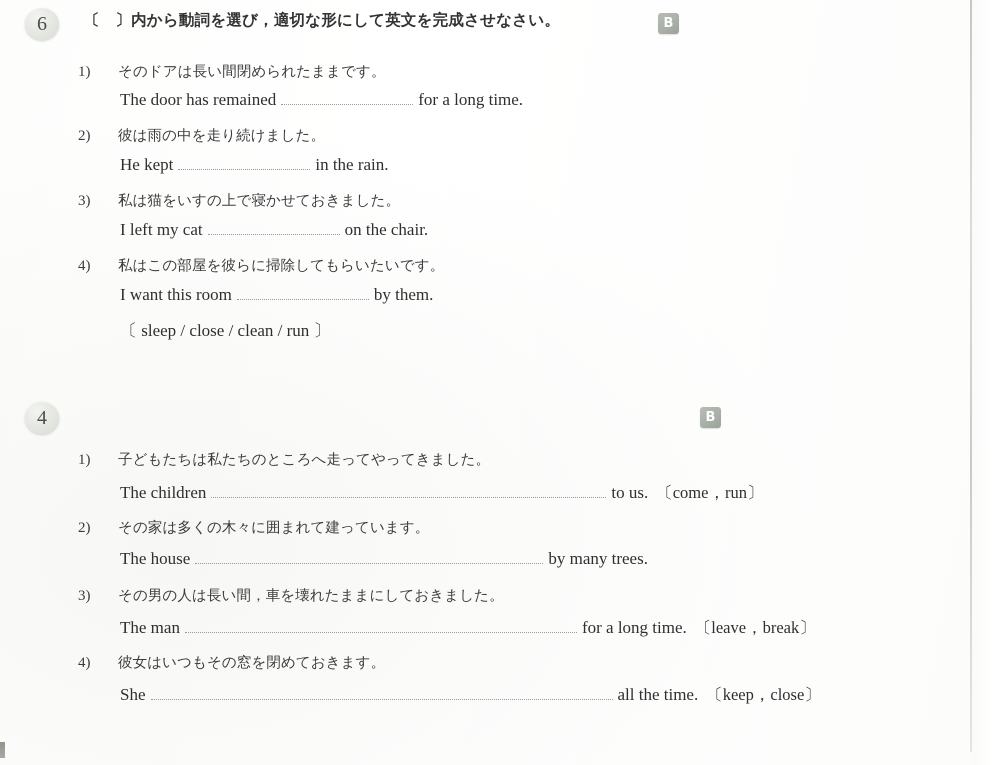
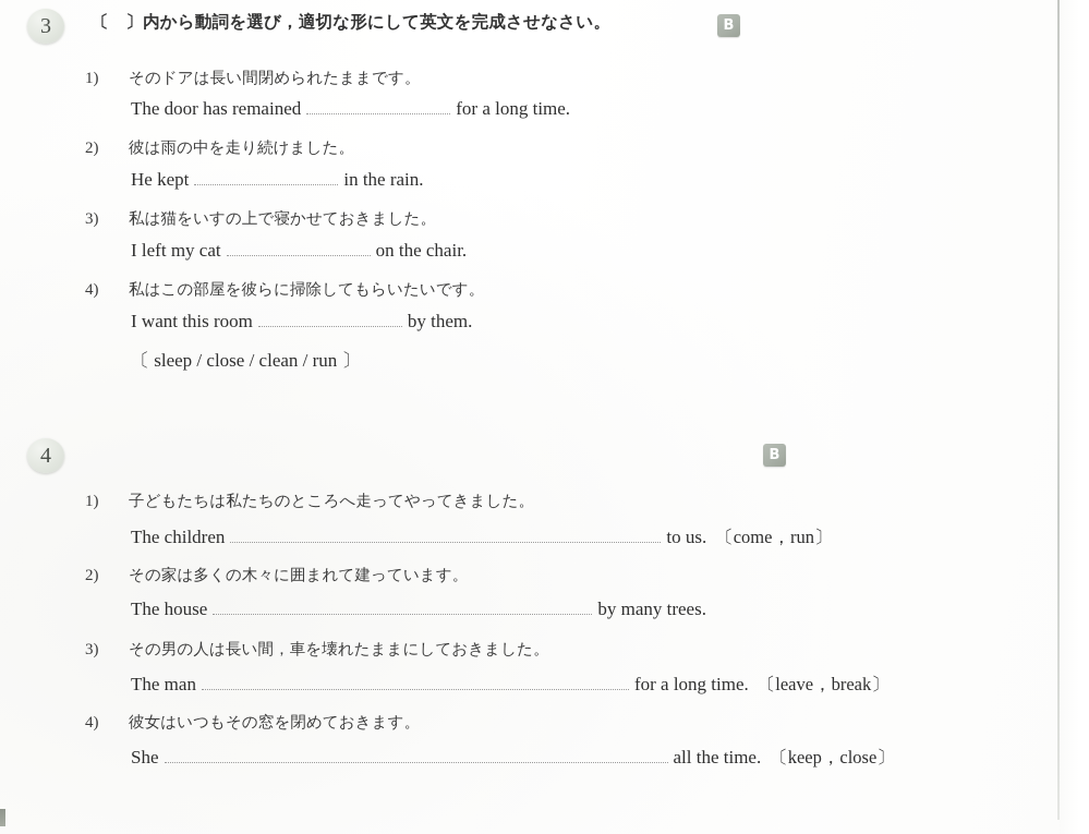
- 6
+ 3
  〔 〕内から動詞を選び，適切な形にして英文を完成させなさい。
  B
  1)
  そのドアは長い間閉められたままです。
  The door has remained
  for a long time.
  2)
  彼は雨の中を走り続けました。
  He kept
  in the rain.
  3)
  私は猫をいすの上で寝かせておきました。
  I left my cat
  on the chair.
  4)
  私はこの部屋を彼らに掃除してもらいたいです。
  I want this room
  by them.
  〔 sleep / close / clean / run 〕
  4
  B
  1)
  子どもたちは私たちのところへ走ってやってきました。
  The children
  to us.
  〔come，run〕
  2)
  その家は多くの木々に囲まれて建っています。
  The house
  by many trees.
  3)
  その男の人は長い間，車を壊れたままにしておきました。
  The man
  for a long time.
  〔leave，break〕
  4)
  彼女はいつもその窓を閉めておきます。
  She
  all the time.
  〔keep，close〕
